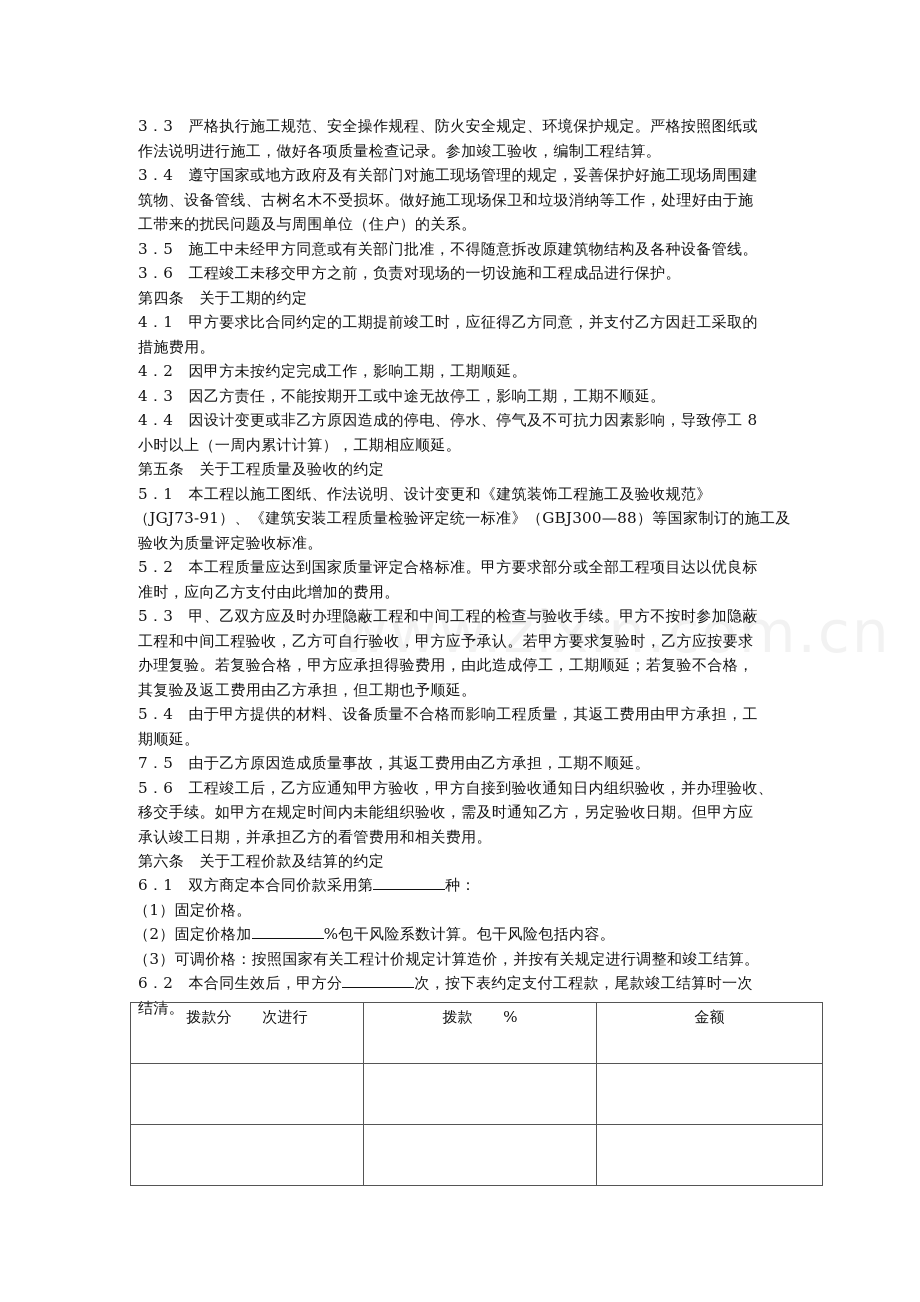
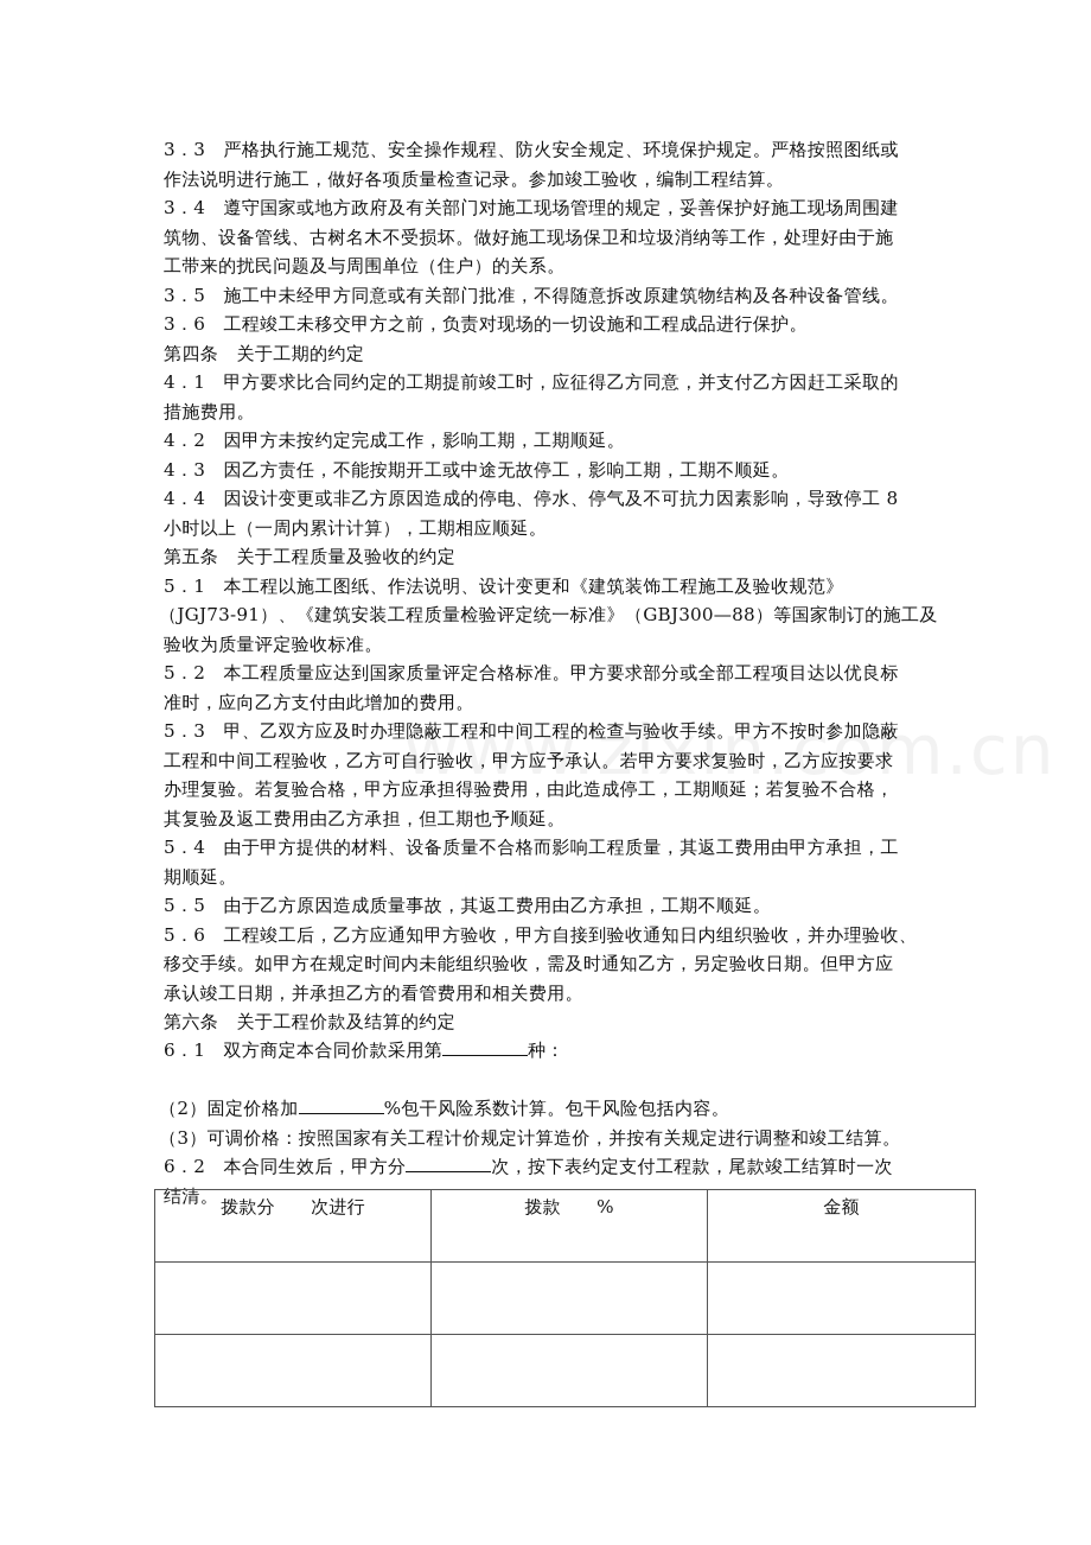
  www.zixin.com.cn
  3．3 严格执行施工规范、安全操作规程、防火安全规定、环境保护规定。严格按照图纸或
  作法说明进行施工，做好各项质量检查记录。参加竣工验收，编制工程结算。
  3．4 遵守国家或地方政府及有关部门对施工现场管理的规定，妥善保护好施工现场周围建
  筑物、设备管线、古树名木不受损坏。做好施工现场保卫和垃圾消纳等工作，处理好由于施
  工带来的扰民问题及与周围单位（住户）的关系。
  3．5 施工中未经甲方同意或有关部门批准，不得随意拆改原建筑物结构及各种设备管线。
  3．6 工程竣工未移交甲方之前，负责对现场的一切设施和工程成品进行保护。
  第四条 关于工期的约定
  4．1 甲方要求比合同约定的工期提前竣工时，应征得乙方同意，并支付乙方因赶工采取的
  措施费用。
  4．2 因甲方未按约定完成工作，影响工期，工期顺延。
  4．3 因乙方责任，不能按期开工或中途无故停工，影响工期，工期不顺延。
  4．4 因设计变更或非乙方原因造成的停电、停水、停气及不可抗力因素影响，导致停工 8
  小时以上（一周内累计计算），工期相应顺延。
  第五条 关于工程质量及验收的约定
  5．1 本工程以施工图纸、作法说明、设计变更和《建筑装饰工程施工及验收规范》
  （JGJ73-91）、《建筑安装工程质量检验评定统一标准》（GBJ300—88）等国家制订的施工及
  验收为质量评定验收标准。
  5．2 本工程质量应达到国家质量评定合格标准。甲方要求部分或全部工程项目达以优良标
  准时，应向乙方支付由此增加的费用。
  5．3 甲、乙双方应及时办理隐蔽工程和中间工程的检查与验收手续。甲方不按时参加隐蔽
  工程和中间工程验收，乙方可自行验收，甲方应予承认。若甲方要求复验时，乙方应按要求
  办理复验。若复验合格，甲方应承担得验费用，由此造成停工，工期顺延；若复验不合格，
  其复验及返工费用由乙方承担，但工期也予顺延。
  5．4 由于甲方提供的材料、设备质量不合格而影响工程质量，其返工费用由甲方承担，工
  期顺延。
- 7．5 由于乙方原因造成质量事故，其返工费用由乙方承担，工期不顺延。
+ 5．5 由于乙方原因造成质量事故，其返工费用由乙方承担，工期不顺延。
  5．6 工程竣工后，乙方应通知甲方验收，甲方自接到验收通知日内组织验收，并办理验收、
  移交手续。如甲方在规定时间内未能组织验收，需及时通知乙方，另定验收日期。但甲方应
  承认竣工日期，并承担乙方的看管费用和相关费用。
  第六条 关于工程价款及结算的约定
  6．1 双方商定本合同价款采用第 种：
- （1）固定价格。
  （2）固定价格加 %包干风险系数计算。包干风险包括内容。
  （3）可调价格：按照国家有关工程计价规定计算造价，并按有关规定进行调整和竣工结算。
  6．2 本合同生效后，甲方分 次，按下表约定支付工程款，尾款竣工结算时一次
  结清。
  拨款分 次进行	拨款 %	金额
